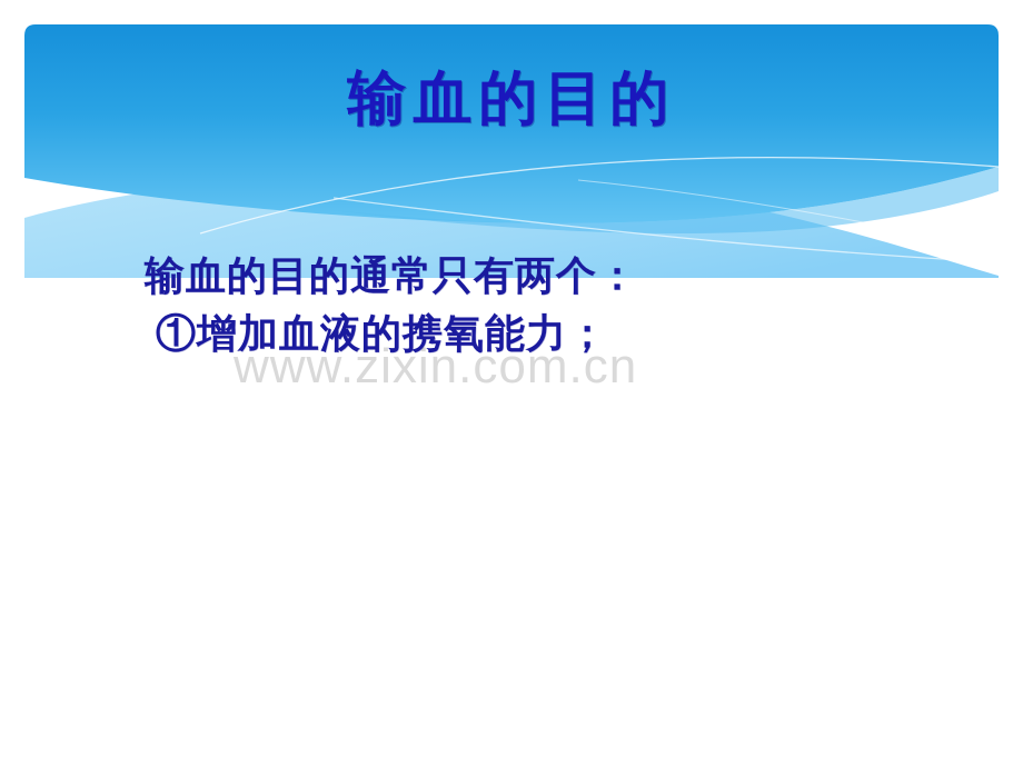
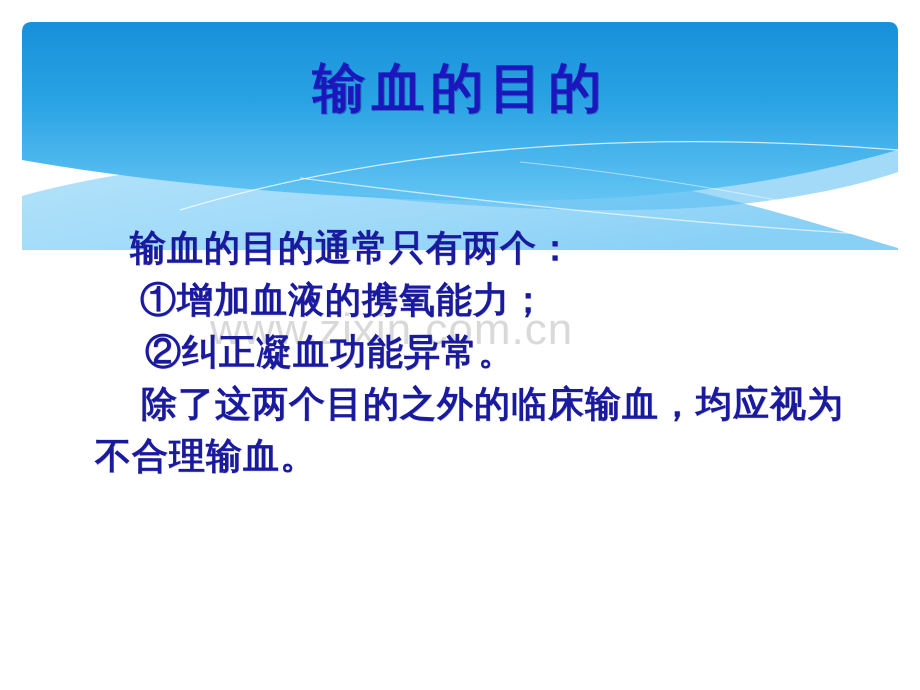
  输血的目的
  www.zixin.com.cn
  输血的目的通常只有两个：
  ①增加血液的携氧能力；
+ ②纠正凝血功能异常。
+ 除了这两个目的之外的临床输血，均应视为不合理输血。
